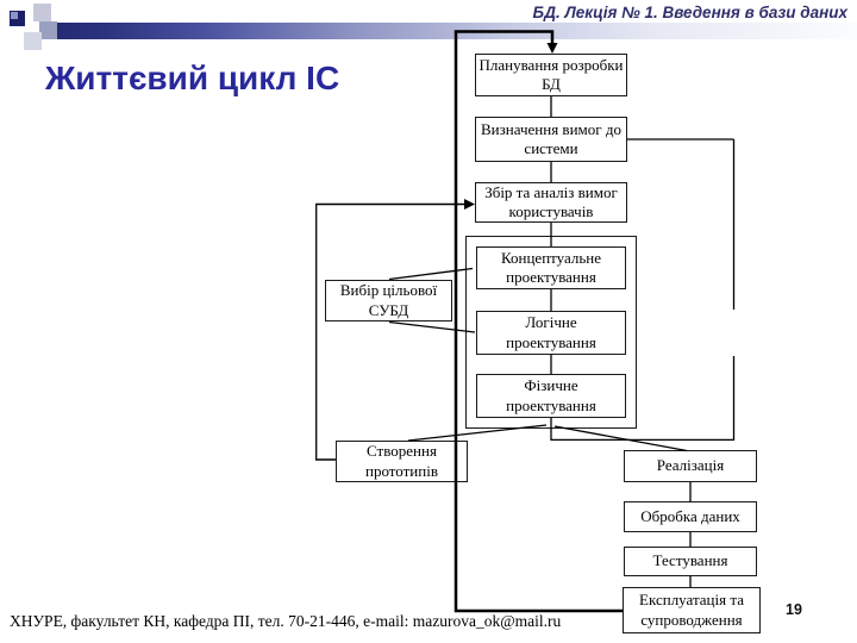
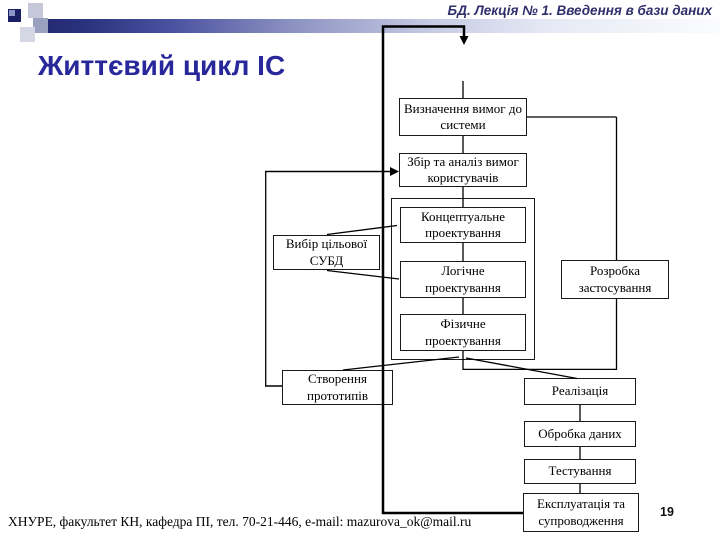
  БД. Лекція № 1. Введення в бази даних
  Життєвий цикл ІС
- Планування розробки БД
  Визначення вимог до системи
  Збір та аналіз вимог користувачів
  Концептуальне проектування
  Логічне проектування
  Фізичне проектування
  Вибір цільової СУБД
+ Розробка застосування
  Створення прототипів
  Реалізація
  Обробка даних
  Тестування
  Експлуатація та супроводження
  ХНУРЕ, факультет КН, кафедра ПІ, тел. 70-21-446, e-mail: mazurova_ok@mail.ru
  19
